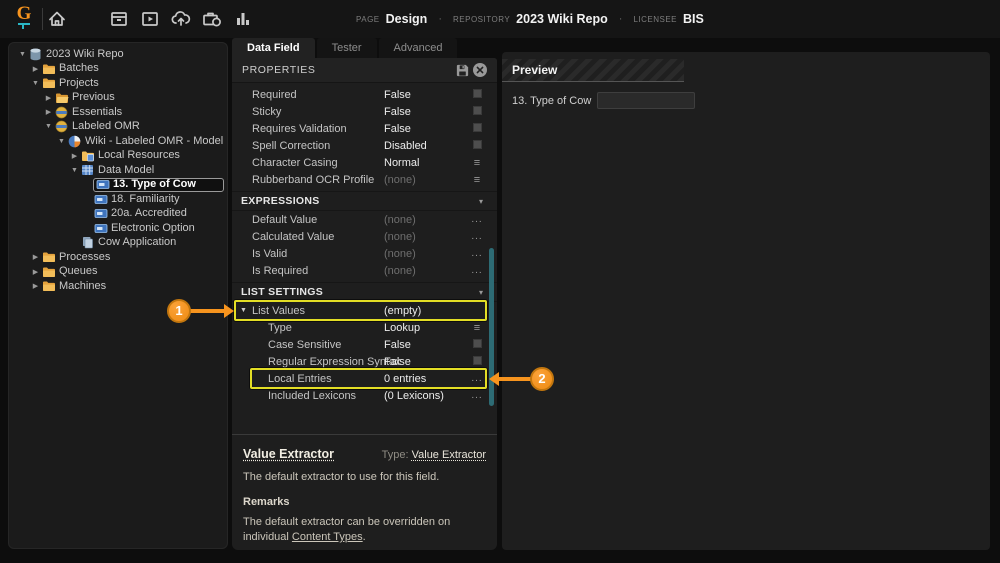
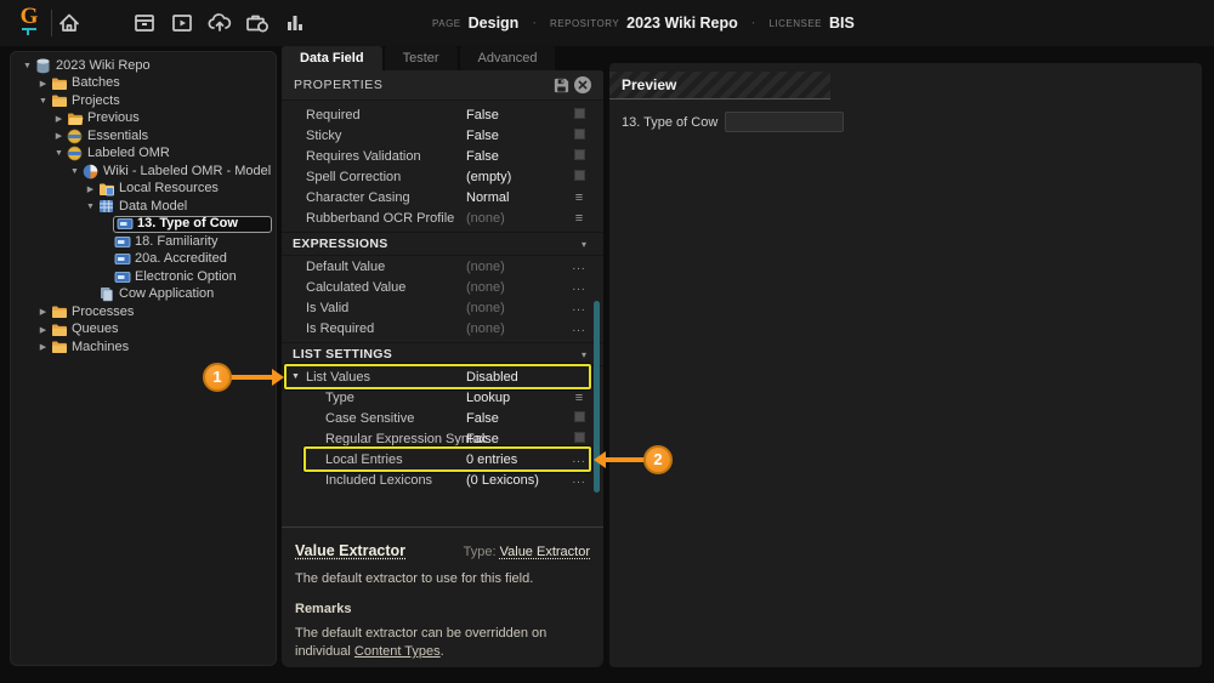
  G
  PAGE
  Design
  ·
  REPOSITORY
  2023 Wiki Repo
  ·
  LICENSEE
  BIS
  2023 Wiki Repo
  Batches
  Projects
  Previous
  Essentials
  Labeled OMR
  Wiki - Labeled OMR - Model
  Local Resources
  Data Model
  13. Type of Cow
  18. Familiarity
  20a. Accredited
  Electronic Option
  Cow Application
  Processes
  Queues
  Machines
  Data Field
  Tester
  Advanced
  PROPERTIES
  Required
  False
  Sticky
  False
  Requires Validation
  False
  Spell Correction
- Disabled
+ (empty)
  Character Casing
  Normal
  ≡
  Rubberband OCR Profile
  (none)
  ≡
  EXPRESSIONS
  ▾
  Default Value
  (none)
  ...
  Calculated Value
  (none)
  ...
  Is Valid
  (none)
  ...
  Is Required
  (none)
  ...
  LIST SETTINGS
  ▾
  List Values
- (empty)
+ Disabled
  Type
  Lookup
  ≡
  Case Sensitive
  False
  Regular Expression Syntax
  False
  Local Entries
  0 entries
  ...
  Included Lexicons
  (0 Lexicons)
  ...
  Value Extractor
  Type: Value Extractor
  The default extractor to use for this field.
  Remarks
  The default extractor can be overridden on individual Content Types.
  Preview
  13. Type of Cow
  1
  2
